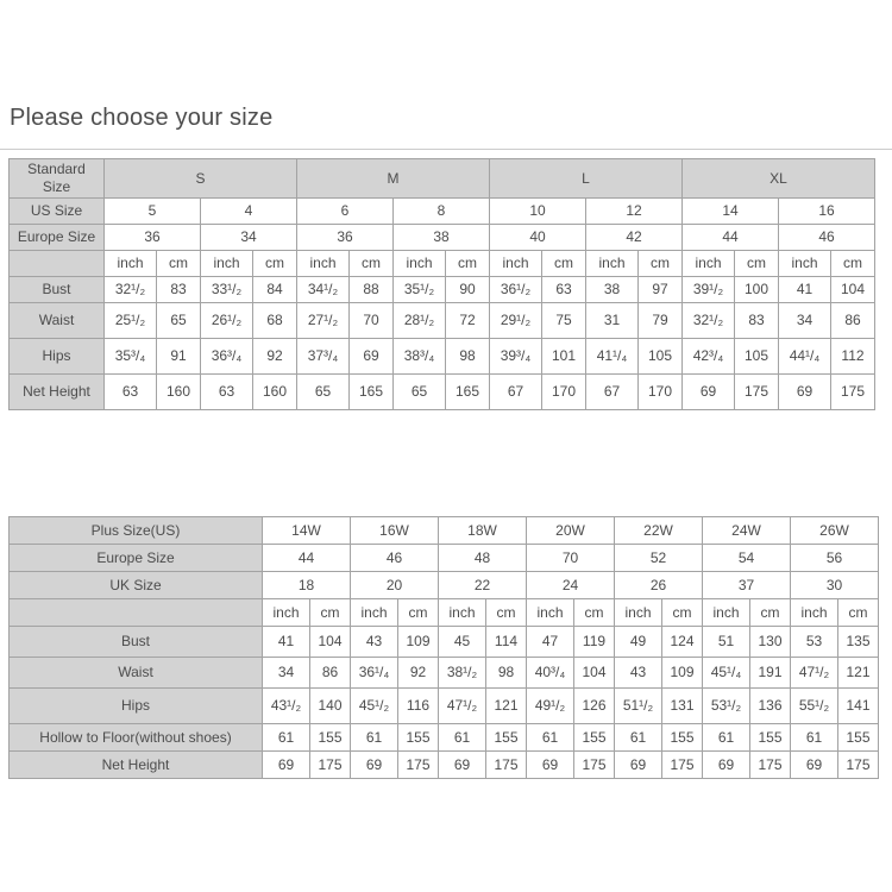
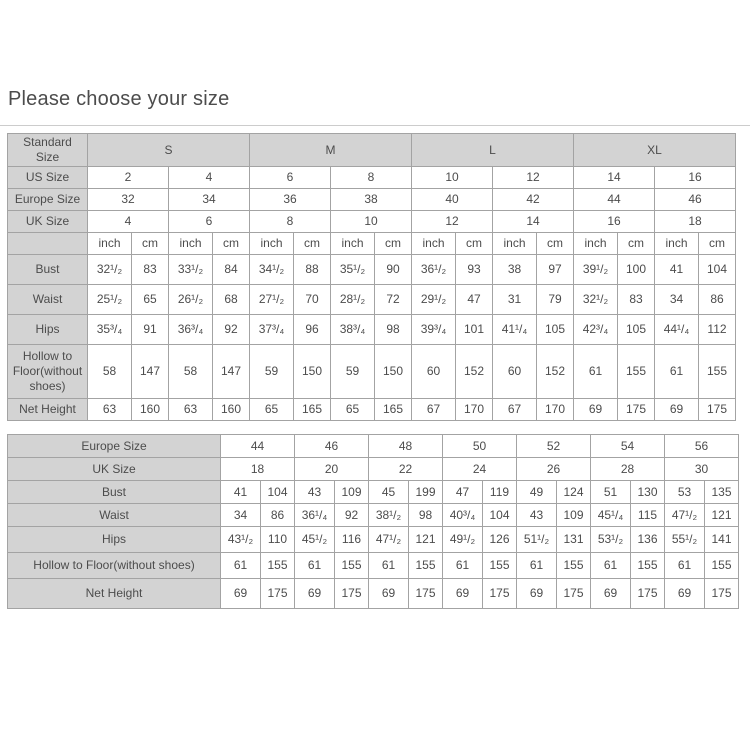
  Please choose your size
  Standard Size	S	M	L	XL
- US Size	5	4	6	8	10	12	14	16
+ US Size	2	4	6	8	10	12	14	16
- Europe Size	36	34	36	38	40	42	44	46
+ Europe Size	32	34	36	38	40	42	44	46
+ UK Size	4	6	8	10	12	14	16	18
  	inch	cm	inch	cm	inch	cm	inch	cm	inch	cm	inch	cm	inch	cm	inch	cm
- Bust	32¹/₂	83	33¹/₂	84	34¹/₂	88	35¹/₂	90	36¹/₂	63	38	97	39¹/₂	100	41	104
+ Bust	32¹/₂	83	33¹/₂	84	34¹/₂	88	35¹/₂	90	36¹/₂	93	38	97	39¹/₂	100	41	104
- Waist	25¹/₂	65	26¹/₂	68	27¹/₂	70	28¹/₂	72	29¹/₂	75	31	79	32¹/₂	83	34	86
+ Waist	25¹/₂	65	26¹/₂	68	27¹/₂	70	28¹/₂	72	29¹/₂	47	31	79	32¹/₂	83	34	86
- Hips	35³/₄	91	36³/₄	92	37³/₄	69	38³/₄	98	39³/₄	101	41¹/₄	105	42³/₄	105	44¹/₄	112
+ Hips	35³/₄	91	36³/₄	92	37³/₄	96	38³/₄	98	39³/₄	101	41¹/₄	105	42³/₄	105	44¹/₄	112
+ Hollow to Floor(without shoes)	58	147	58	147	59	150	59	150	60	152	60	152	61	155	61	155
  Net Height	63	160	63	160	65	165	65	165	67	170	67	170	69	175	69	175
- Plus Size(US)	14W	16W	18W	20W	22W	24W	26W
- Europe Size	44	46	48	70	52	54	56
+ Europe Size	44	46	48	50	52	54	56
- UK Size	18	20	22	24	26	37	30
+ UK Size	18	20	22	24	26	28	30
- 	inch	cm	inch	cm	inch	cm	inch	cm	inch	cm	inch	cm	inch	cm
- Bust	41	104	43	109	45	114	47	119	49	124	51	130	53	135
+ Bust	41	104	43	109	45	199	47	119	49	124	51	130	53	135
- Waist	34	86	36¹/₄	92	38¹/₂	98	40³/₄	104	43	109	45¹/₄	191	47¹/₂	121
+ Waist	34	86	36¹/₄	92	38¹/₂	98	40³/₄	104	43	109	45¹/₄	115	47¹/₂	121
- Hips	43¹/₂	140	45¹/₂	116	47¹/₂	121	49¹/₂	126	51¹/₂	131	53¹/₂	136	55¹/₂	141
+ Hips	43¹/₂	110	45¹/₂	116	47¹/₂	121	49¹/₂	126	51¹/₂	131	53¹/₂	136	55¹/₂	141
  Hollow to Floor(without shoes)	61	155	61	155	61	155	61	155	61	155	61	155	61	155
  Net Height	69	175	69	175	69	175	69	175	69	175	69	175	69	175
